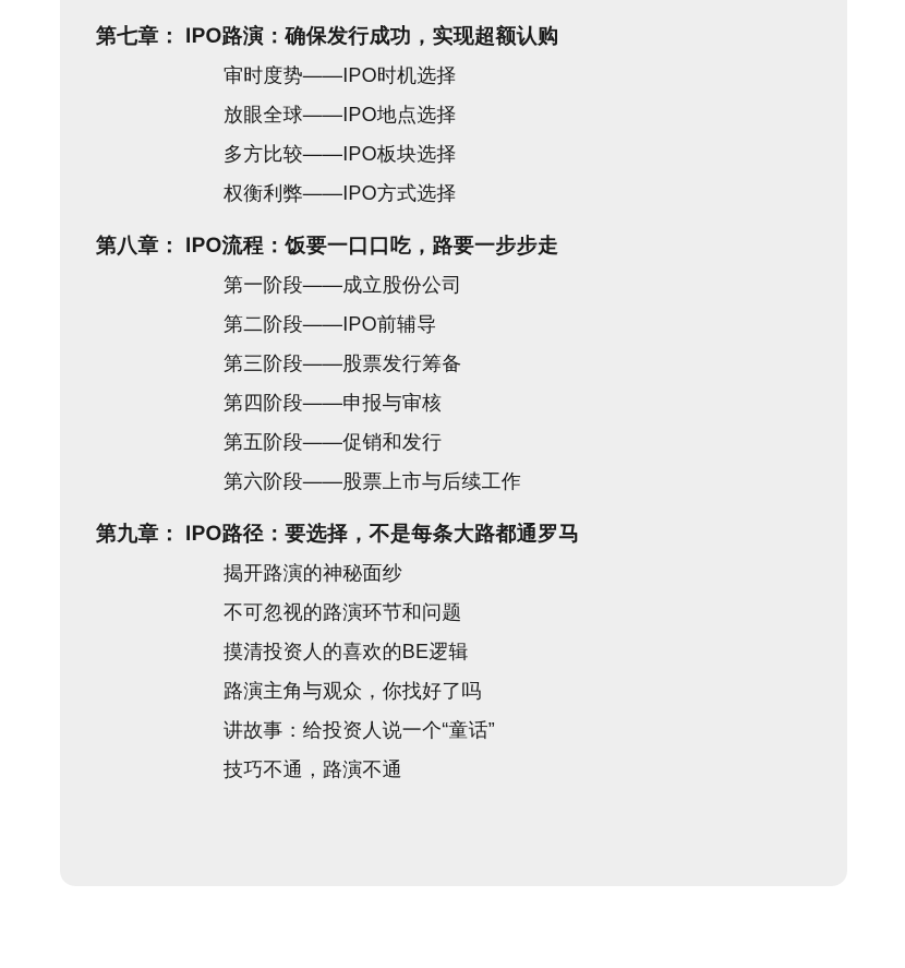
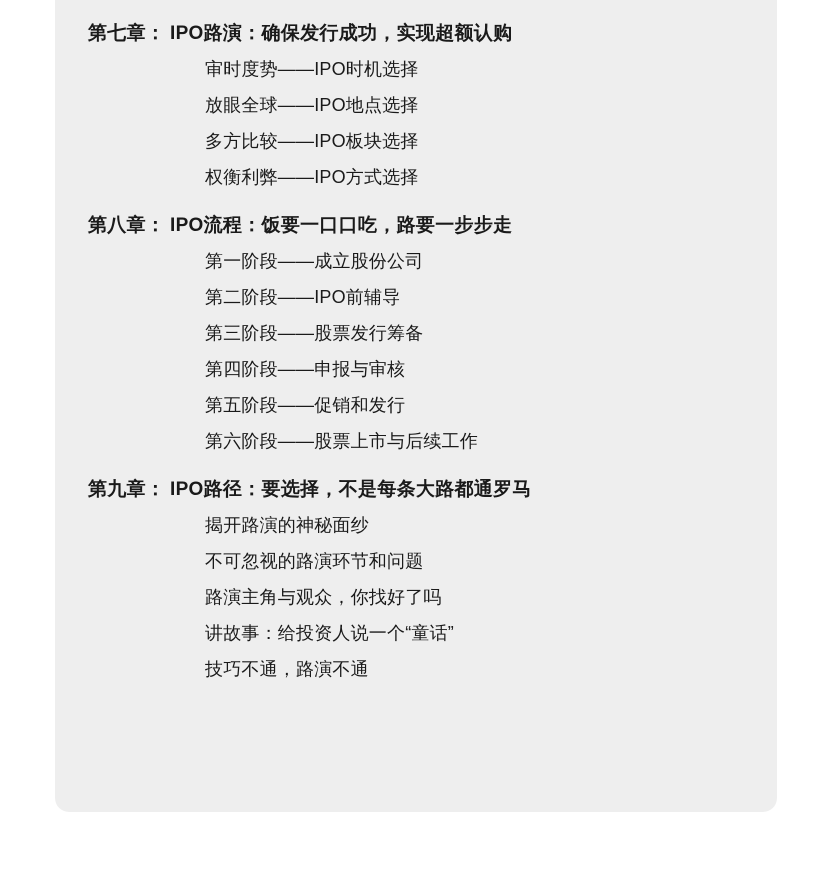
  第七章：
  IPO路演：确保发行成功，实现超额认购
  审时度势——IPO时机选择
  放眼全球——IPO地点选择
  多方比较——IPO板块选择
  权衡利弊——IPO方式选择
  第八章：
  IPO流程：饭要一口口吃，路要一步步走
  第一阶段——成立股份公司
  第二阶段——IPO前辅导
  第三阶段——股票发行筹备
  第四阶段——申报与审核
  第五阶段——促销和发行
  第六阶段——股票上市与后续工作
  第九章：
  IPO路径：要选择，不是每条大路都通罗马
  揭开路演的神秘面纱
  不可忽视的路演环节和问题
- 摸清投资人的喜欢的BE逻辑
  路演主角与观众，你找好了吗
  讲故事：给投资人说一个“童话”
  技巧不通，路演不通
